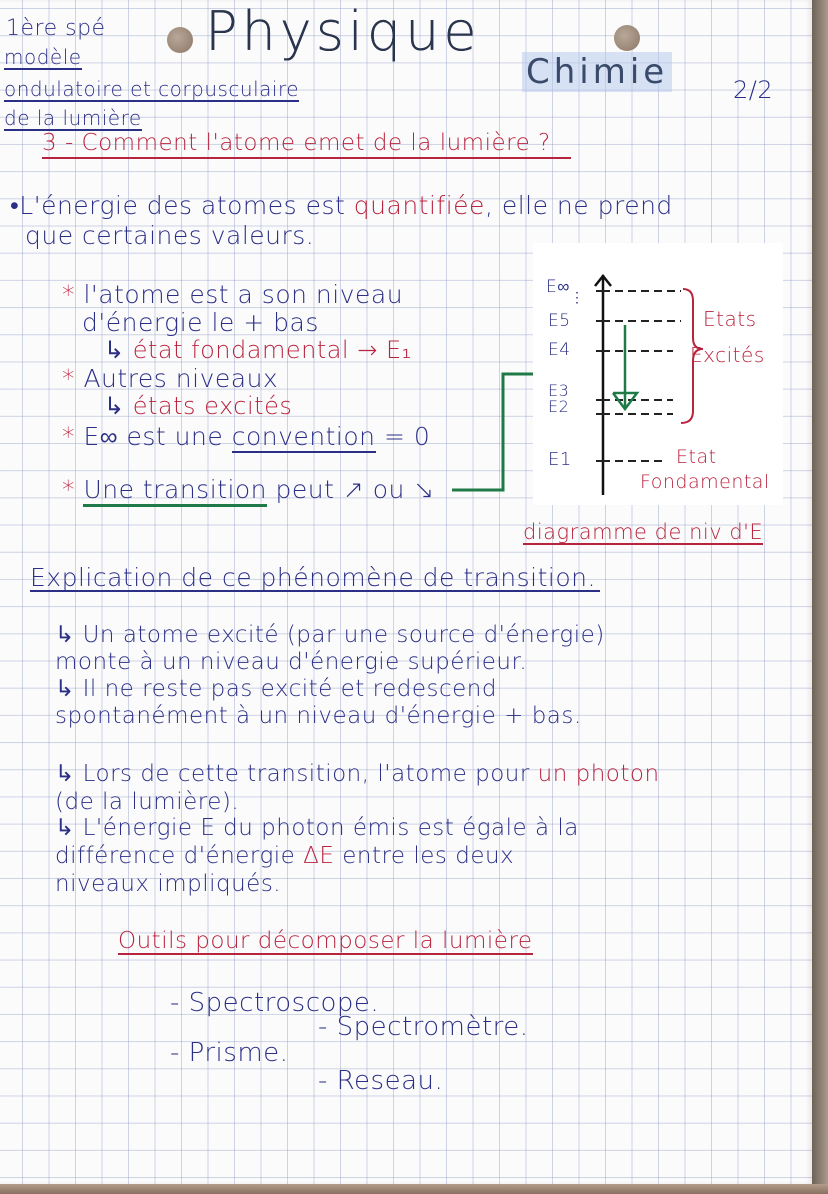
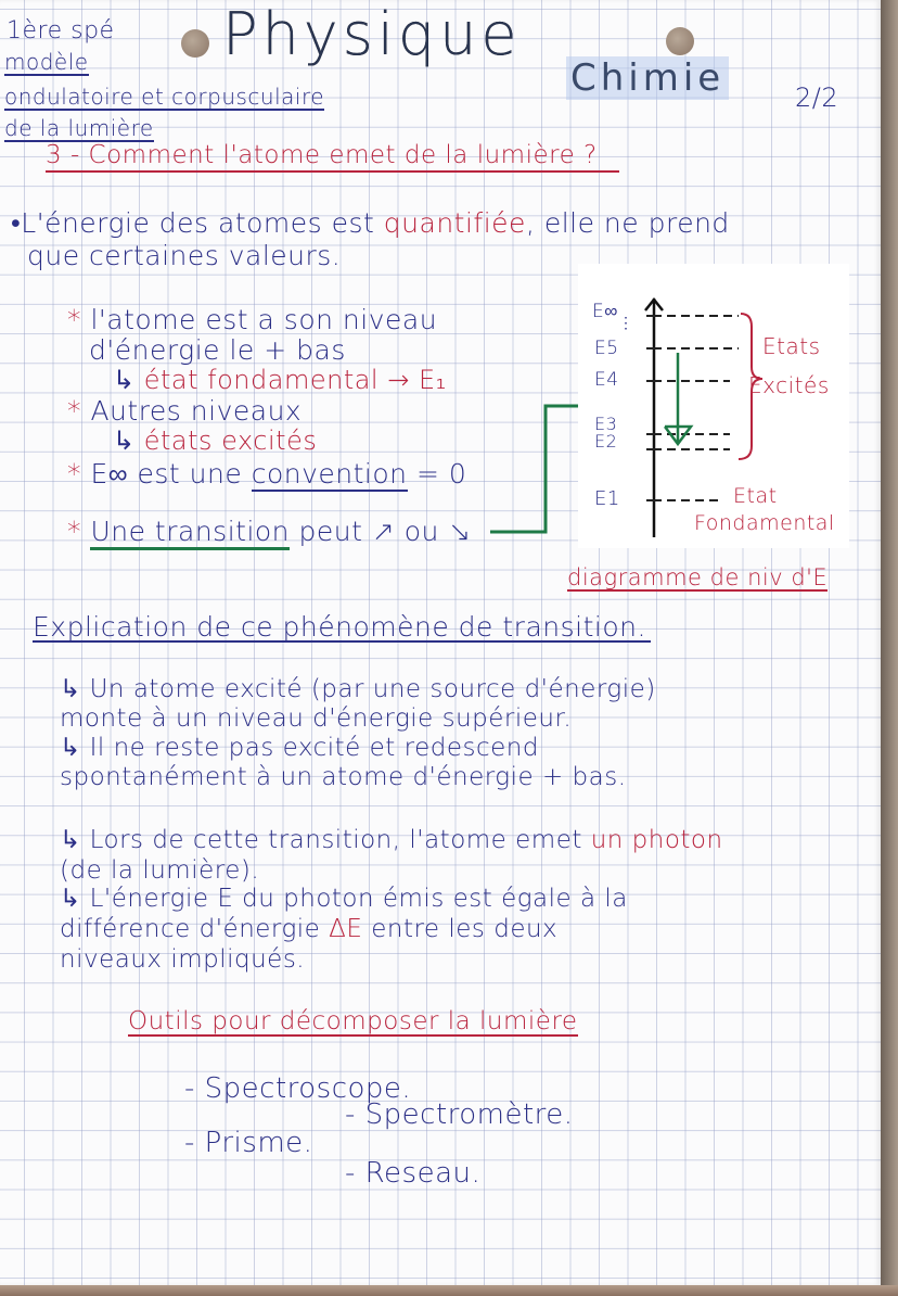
  1ère spé
  modèle
  ondulatoire et corpusculaire
  de la lumière
  Physique
  Chimie
  2/2
  3 - Comment l'atome emet de la lumière ?
  •L'énergie des atomes est quantifiée, elle ne prend
  que certaines valeurs.
  * l'atome est a son niveau
  d'énergie le + bas
  ↳ état fondamental → E₁
  * Autres niveaux
  ↳ états excités
  * E∞ est une convention = 0
  * Une transition peut ↗ ou ↘
  E∞
  ⋮
  E5
  E4
  E3
  E2
  E1
  Etats
  Excités
  Etat
  Fondamental
  diagramme de niv d'E
  Explication de ce phénomène de transition.
  ↳ Un atome excité (par une source d'énergie)
  monte à un niveau d'énergie supérieur.
  ↳ Il ne reste pas excité et redescend
- spontanément à un niveau d'énergie + bas.
+ spontanément à un atome d'énergie + bas.
- ↳ Lors de cette transition, l'atome pour un photon
+ ↳ Lors de cette transition, l'atome emet un photon
  (de la lumière).
  ↳ L'énergie E du photon émis est égale à la
  différence d'énergie ΔE entre les deux
  niveaux impliqués.
  Outils pour décomposer la lumière
  - Spectroscope.
  - Spectromètre.
  - Prisme.
  - Reseau.
